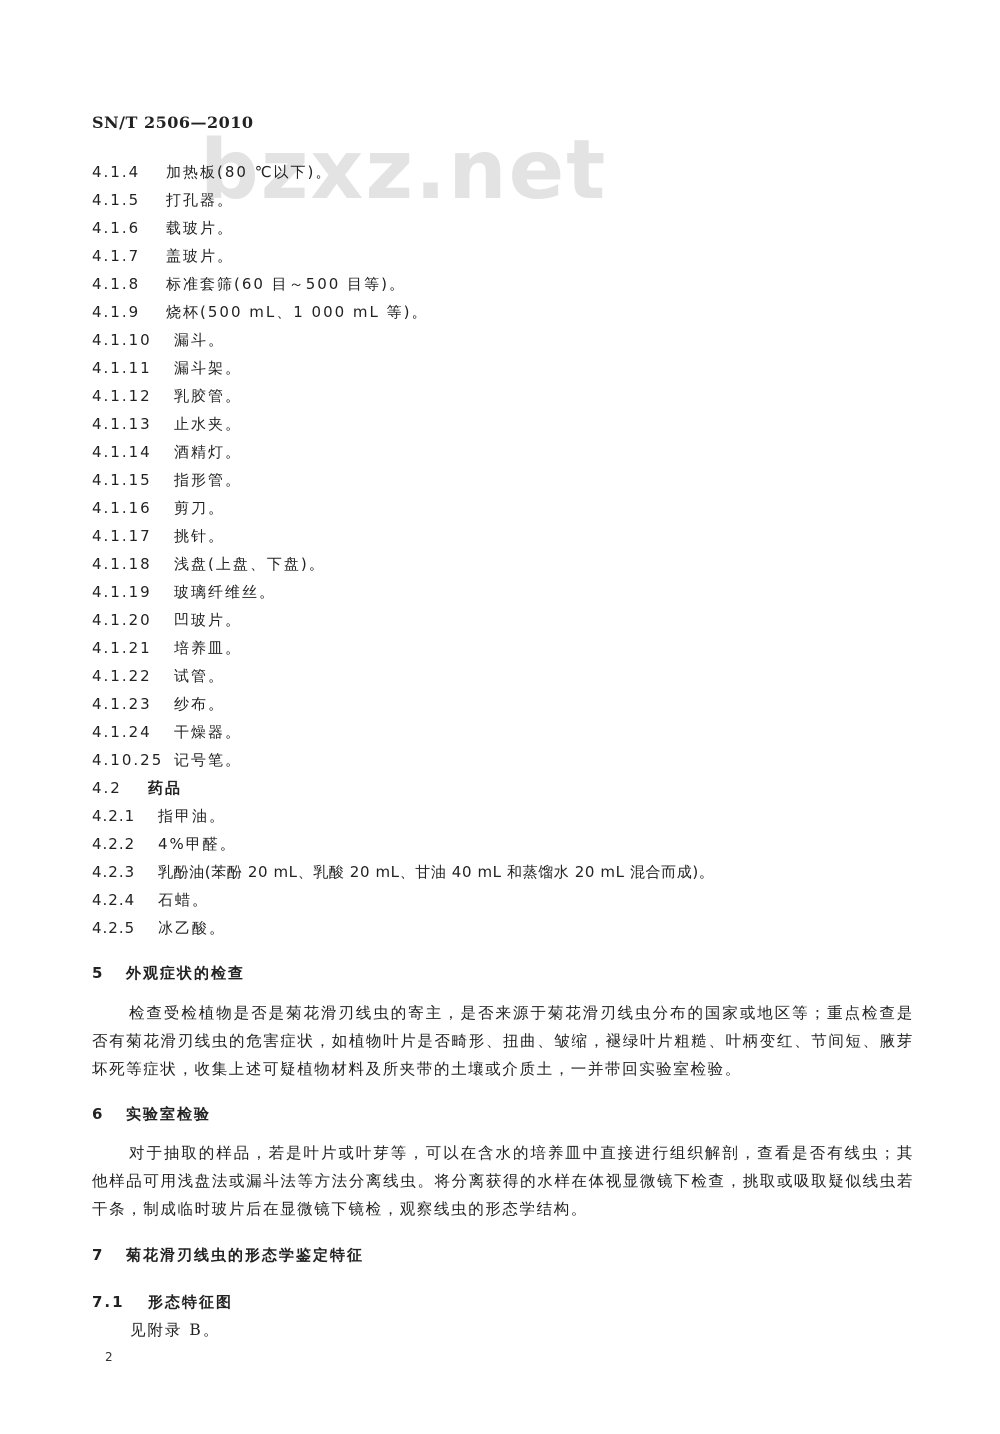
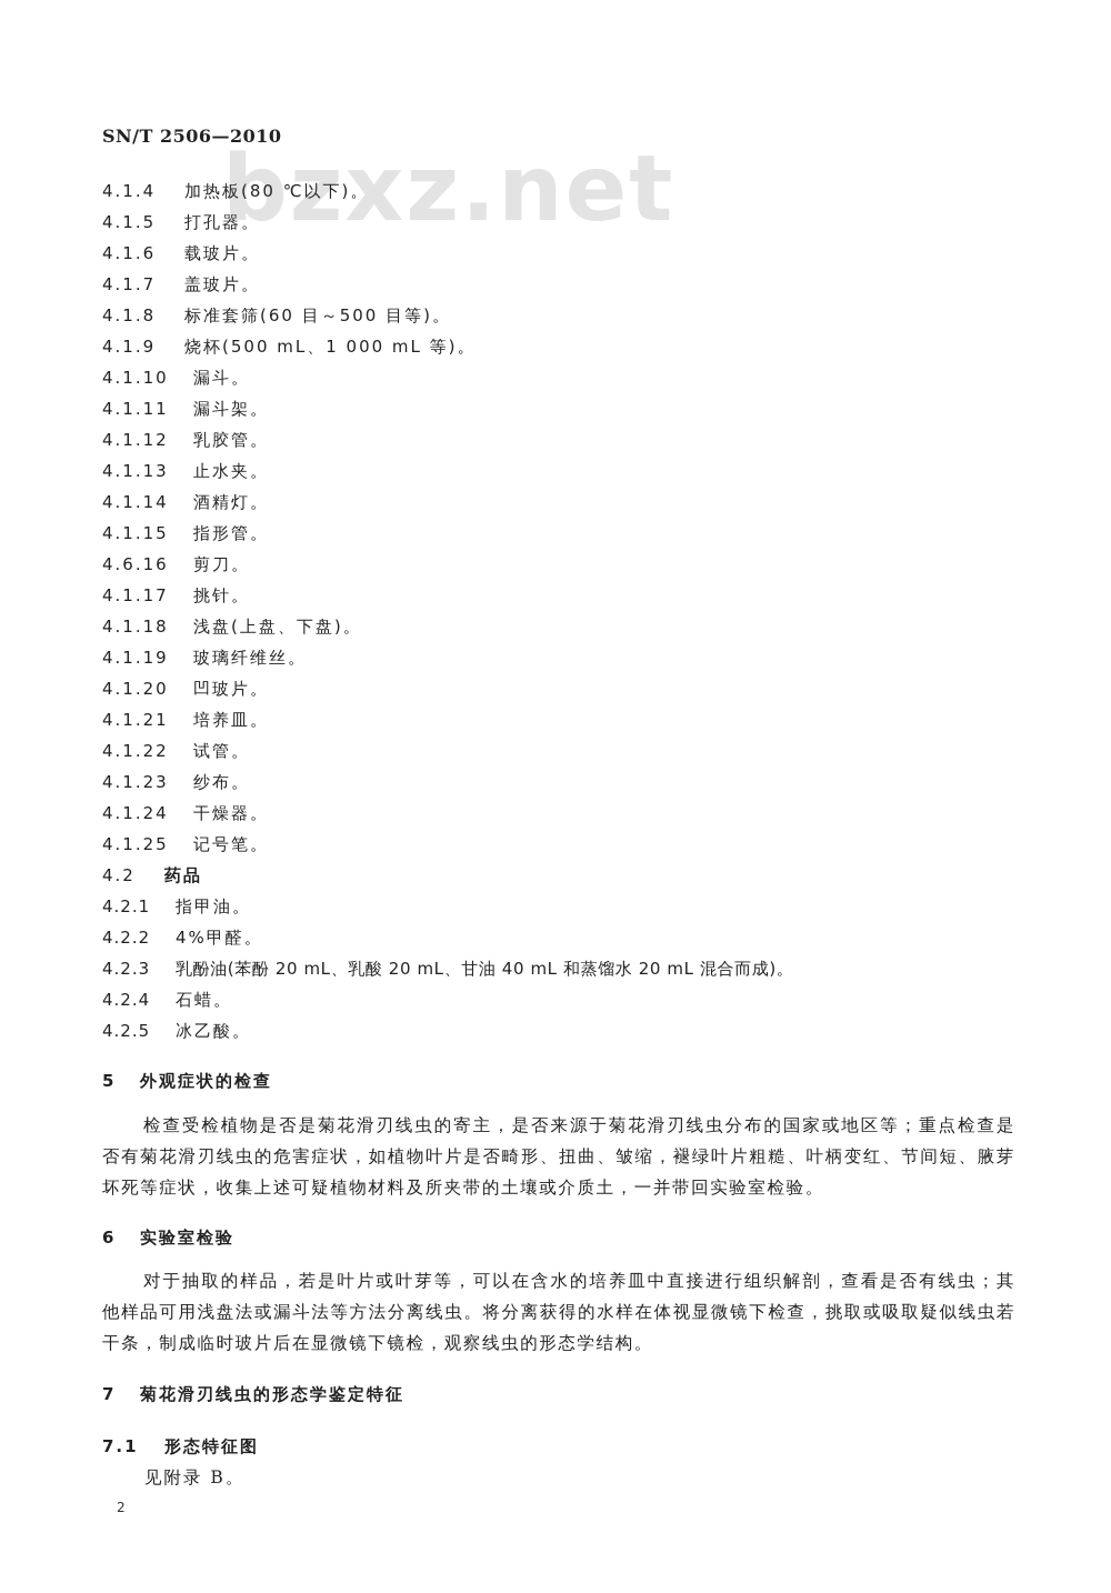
  bzxz.net
  SN/T 2506—2010
  4.1.4 加热板(80 ℃以下)。
  4.1.5 打孔器。
  4.1.6 载玻片。
  4.1.7 盖玻片。
  4.1.8 标准套筛(60 目～500 目等)。
  4.1.9 烧杯(500 mL、1 000 mL 等)。
  4.1.10 漏斗。
  4.1.11 漏斗架。
  4.1.12 乳胶管。
  4.1.13 止水夹。
  4.1.14 酒精灯。
  4.1.15 指形管。
- 4.1.16 剪刀。
+ 4.6.16 剪刀。
  4.1.17 挑针。
  4.1.18 浅盘(上盘、下盘)。
  4.1.19 玻璃纤维丝。
  4.1.20 凹玻片。
  4.1.21 培养皿。
  4.1.22 试管。
  4.1.23 纱布。
  4.1.24 干燥器。
- 4.10.25 记号笔。
+ 4.1.25 记号笔。
  4.2 药品
  4.2.1 指甲油。
  4.2.2 4%甲醛。
  4.2.3 乳酚油(苯酚 20 mL、乳酸 20 mL、甘油 40 mL 和蒸馏水 20 mL 混合而成)。
  4.2.4 石蜡。
  4.2.5 冰乙酸。
  5 外观症状的检查
  检查受检植物是否是菊花滑刃线虫的寄主，是否来源于菊花滑刃线虫分布的国家或地区等；重点检查是否有菊花滑刃线虫的危害症状，如植物叶片是否畸形、扭曲、皱缩，褪绿叶片粗糙、叶柄变红、节间短、腋芽坏死等症状，收集上述可疑植物材料及所夹带的土壤或介质土，一并带回实验室检验。
  6 实验室检验
  对于抽取的样品，若是叶片或叶芽等，可以在含水的培养皿中直接进行组织解剖，查看是否有线虫；其他样品可用浅盘法或漏斗法等方法分离线虫。将分离获得的水样在体视显微镜下检查，挑取或吸取疑似线虫若干条，制成临时玻片后在显微镜下镜检，观察线虫的形态学结构。
  7 菊花滑刃线虫的形态学鉴定特征
  7.1 形态特征图
  见附录 B。
  2
